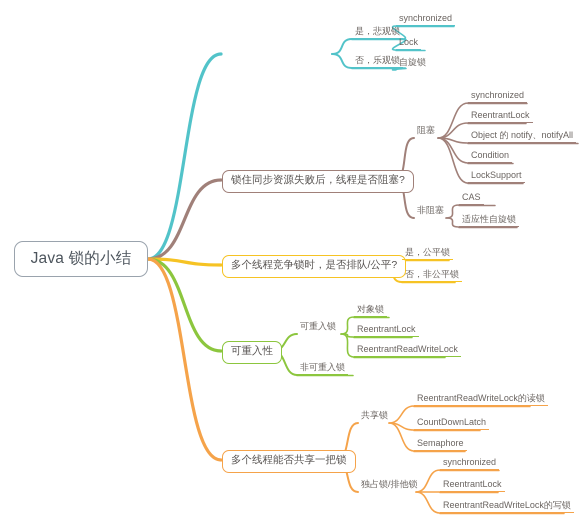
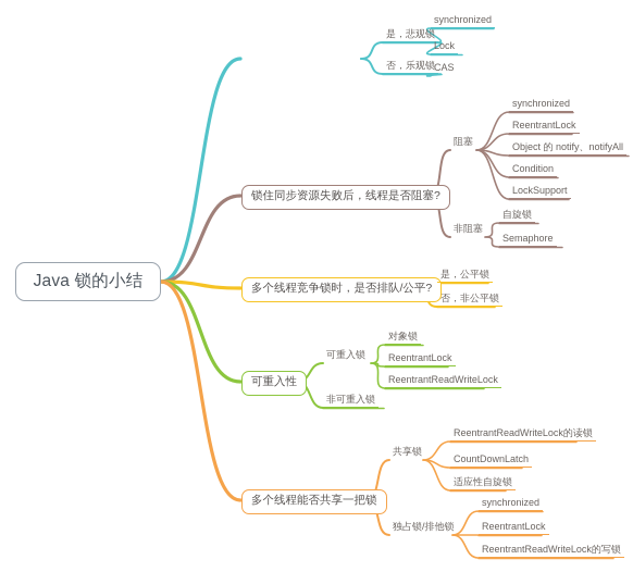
  Java 锁的小结
  是，悲观锁
  synchronized
  Lock
  否，乐观锁
- 自旋锁
+ CAS
  锁住同步资源失败后，线程是否阻塞?
  阻塞
  synchronized
  ReentrantLock
  Object 的 notify、notifyAll
  Condition
  LockSupport
  非阻塞
- CAS
+ 自旋锁
- 适应性自旋锁
+ Semaphore
  多个线程竞争锁时，是否排队/公平?
  是，公平锁
  否，非公平锁
  可重入性
  可重入锁
  对象锁
  ReentrantLock
  ReentrantReadWriteLock
  非可重入锁
  多个线程能否共享一把锁
  共享锁
  ReentrantReadWriteLock的读锁
  CountDownLatch
- Semaphore
+ 适应性自旋锁
  独占锁/排他锁
  synchronized
  ReentrantLock
  ReentrantReadWriteLock的写锁
